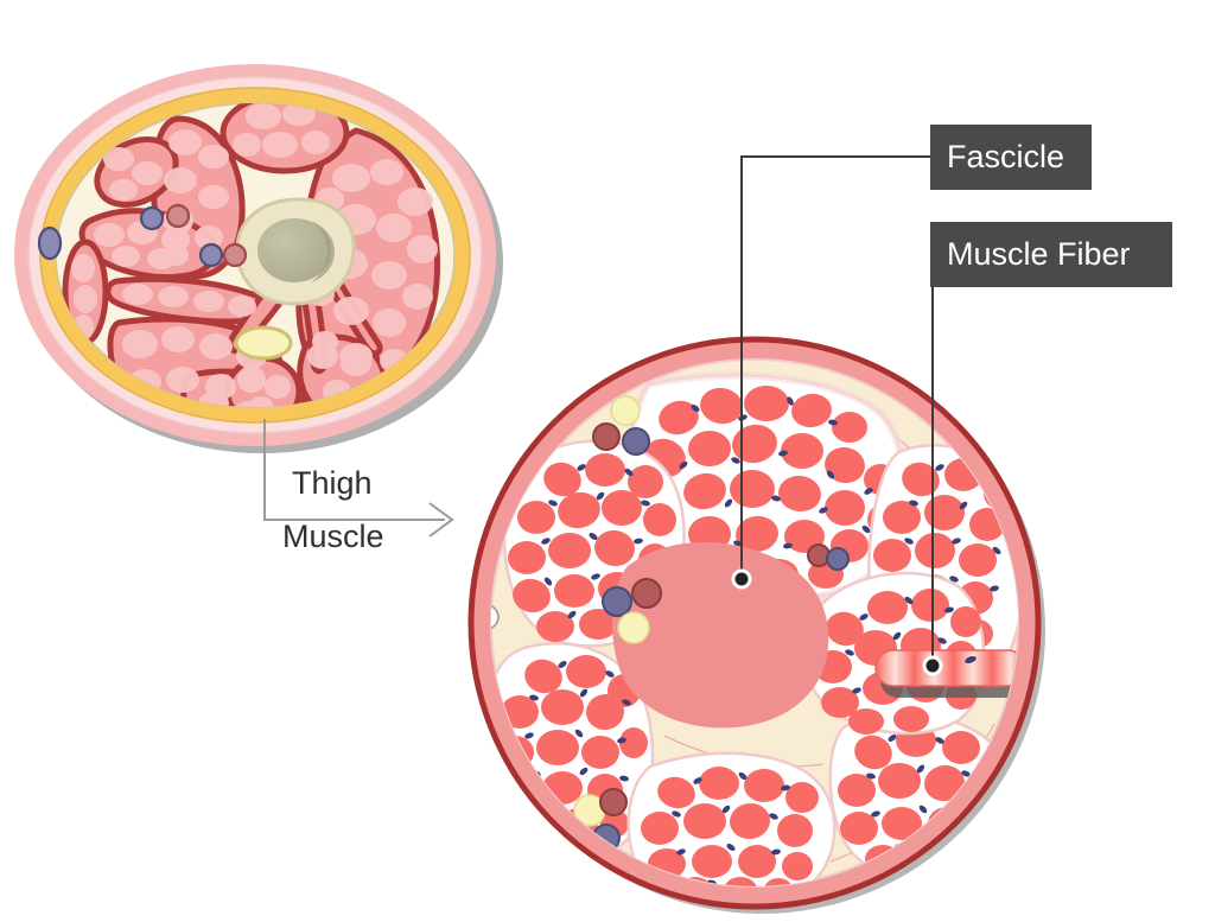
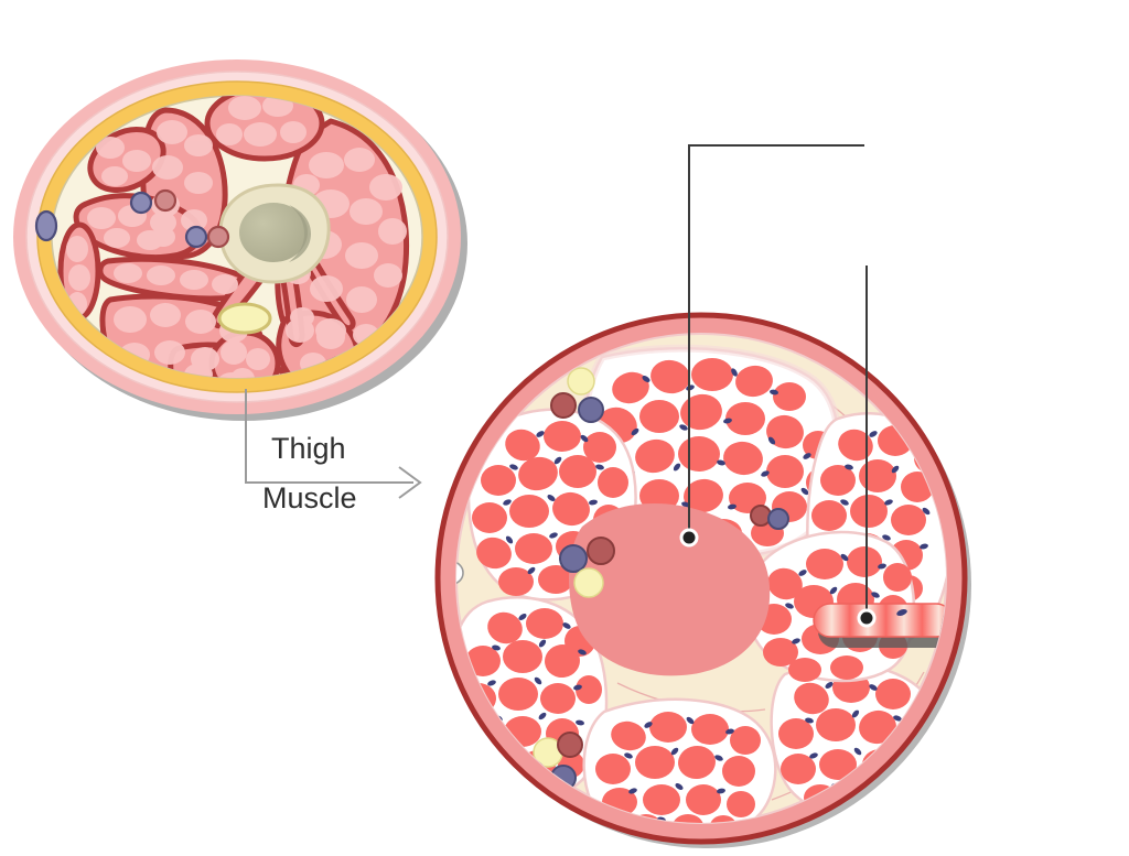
- Fascicle
- Muscle Fiber
  Thigh
  Muscle
